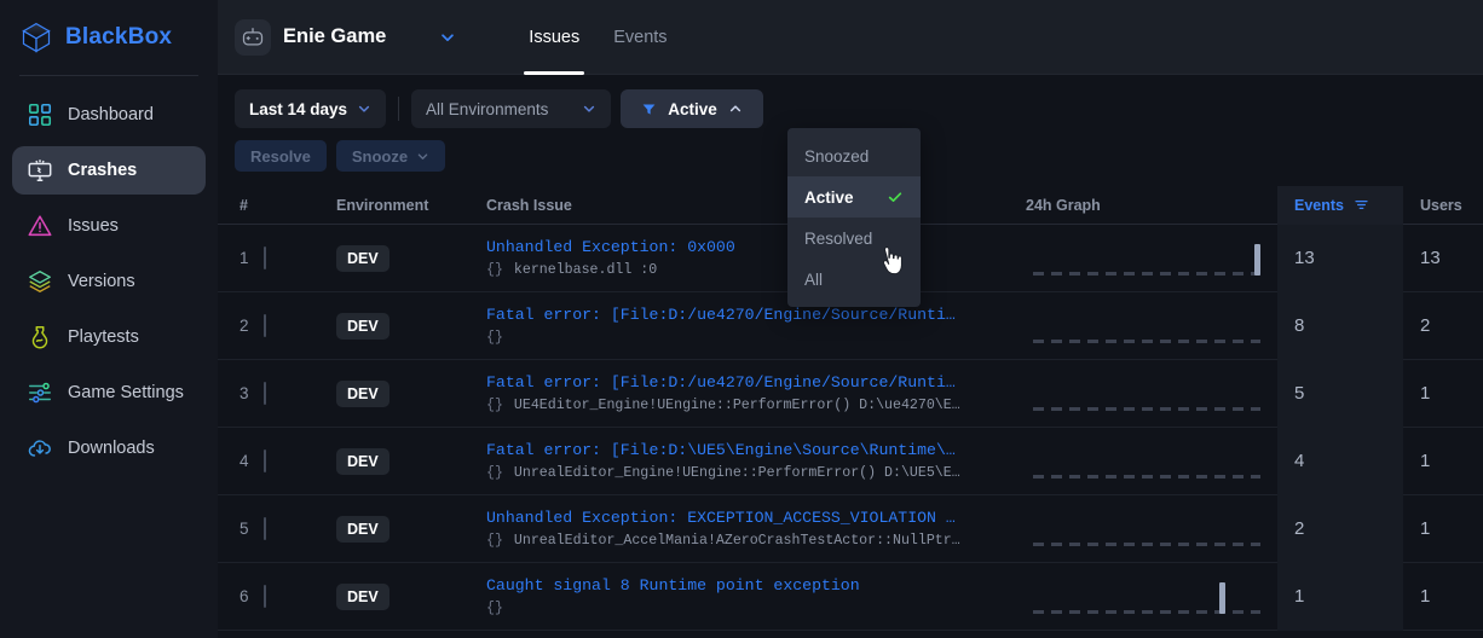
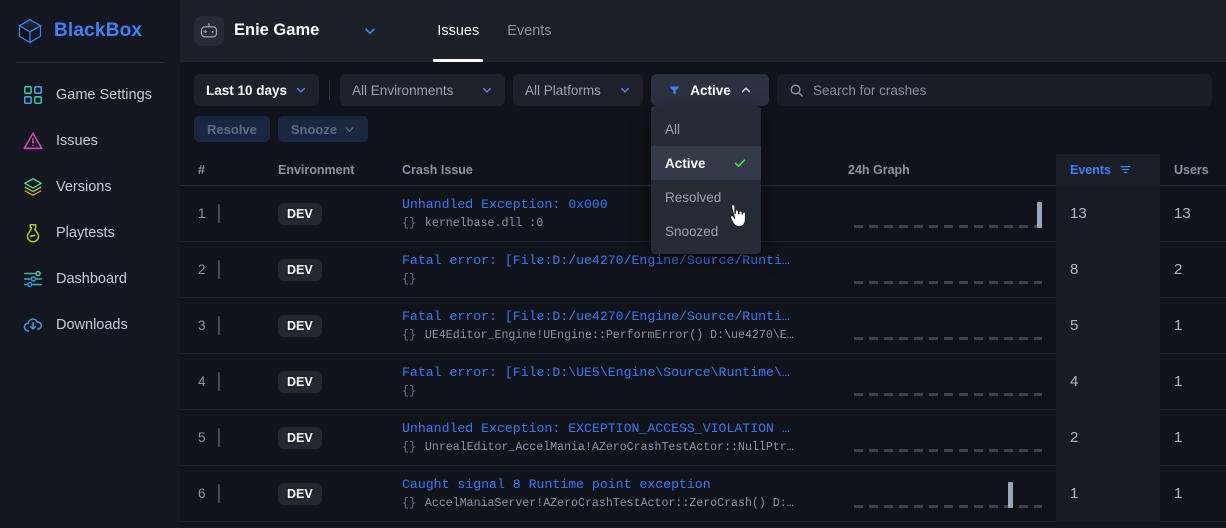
  BlackBox
- Dashboard
+ Game Settings
- Crashes
  Issues
  Versions
  Playtests
- Game Settings
+ Dashboard
  Downloads
  Enie Game
  Issues
  Events
- Last 14 days
+ Last 10 days
  All Environments
+ All Platforms
  Active
+ Search for crashes
- Snoozed
+ All
  Active
  Resolved
- All
+ Snoozed
  Resolve
  Snooze
  #
  Environment
  Crash Issue
  24h Graph
  Events
  Users
  1
  DEV
  Unhandled Exception: 0x000
  {}
  kernelbase.dll :0
  13
  13
  2
  DEV
  Fatal error: [File:D:/ue4270/Engine/Source/Runti…
  {}
  8
  2
  3
  DEV
  Fatal error: [File:D:/ue4270/Engine/Source/Runti…
  {}
  UE4Editor_Engine!UEngine::PerformError() D:\ue4270\E…
  5
  1
  4
  DEV
  Fatal error: [File:D:\UE5\Engine\Source\Runtime\…
  {}
- UnrealEditor_Engine!UEngine::PerformError() D:\UE5\E…
  4
  1
  5
  DEV
  Unhandled Exception: EXCEPTION_ACCESS_VIOLATION …
  {}
  UnrealEditor_AccelMania!AZeroCrashTestActor::NullPtr…
  2
  1
  6
  DEV
  Caught signal 8 Runtime point exception
  {}
+ AccelManiaServer!AZeroCrashTestActor::ZeroCrash() D:…
  1
  1
